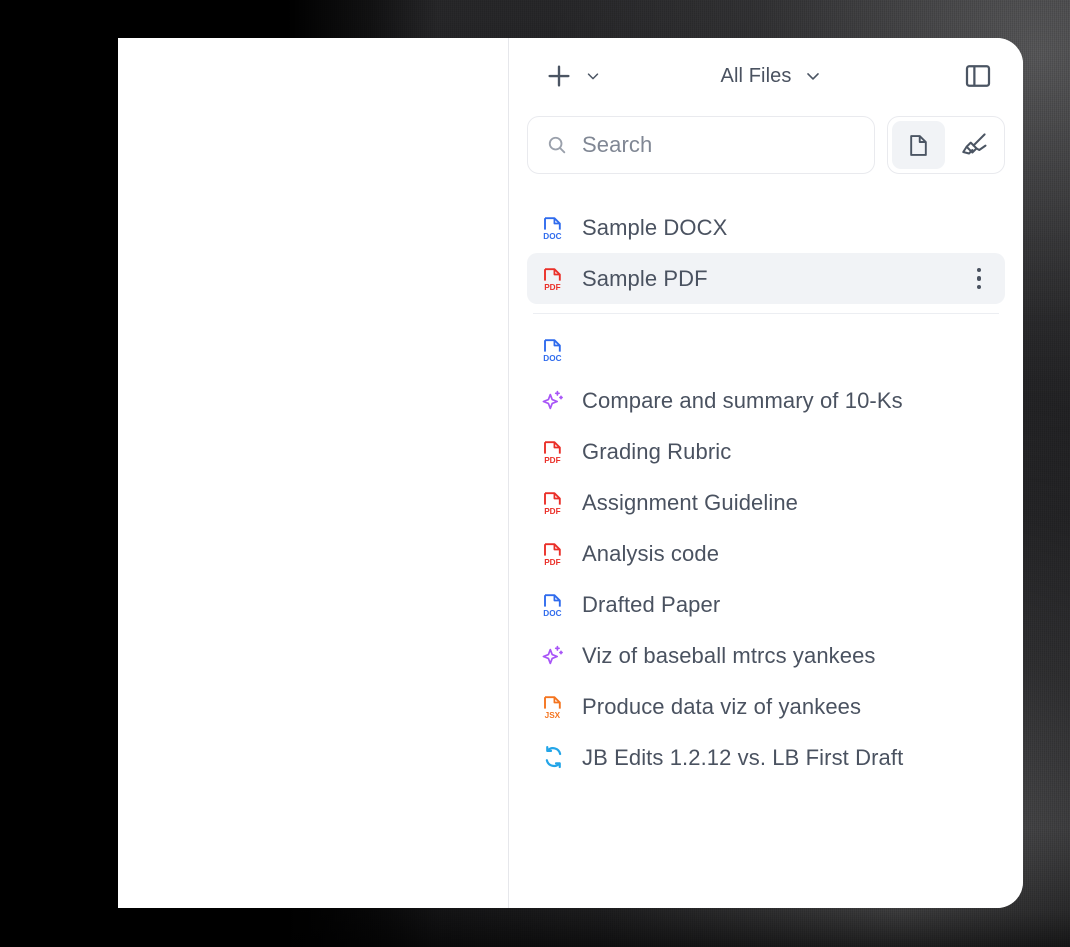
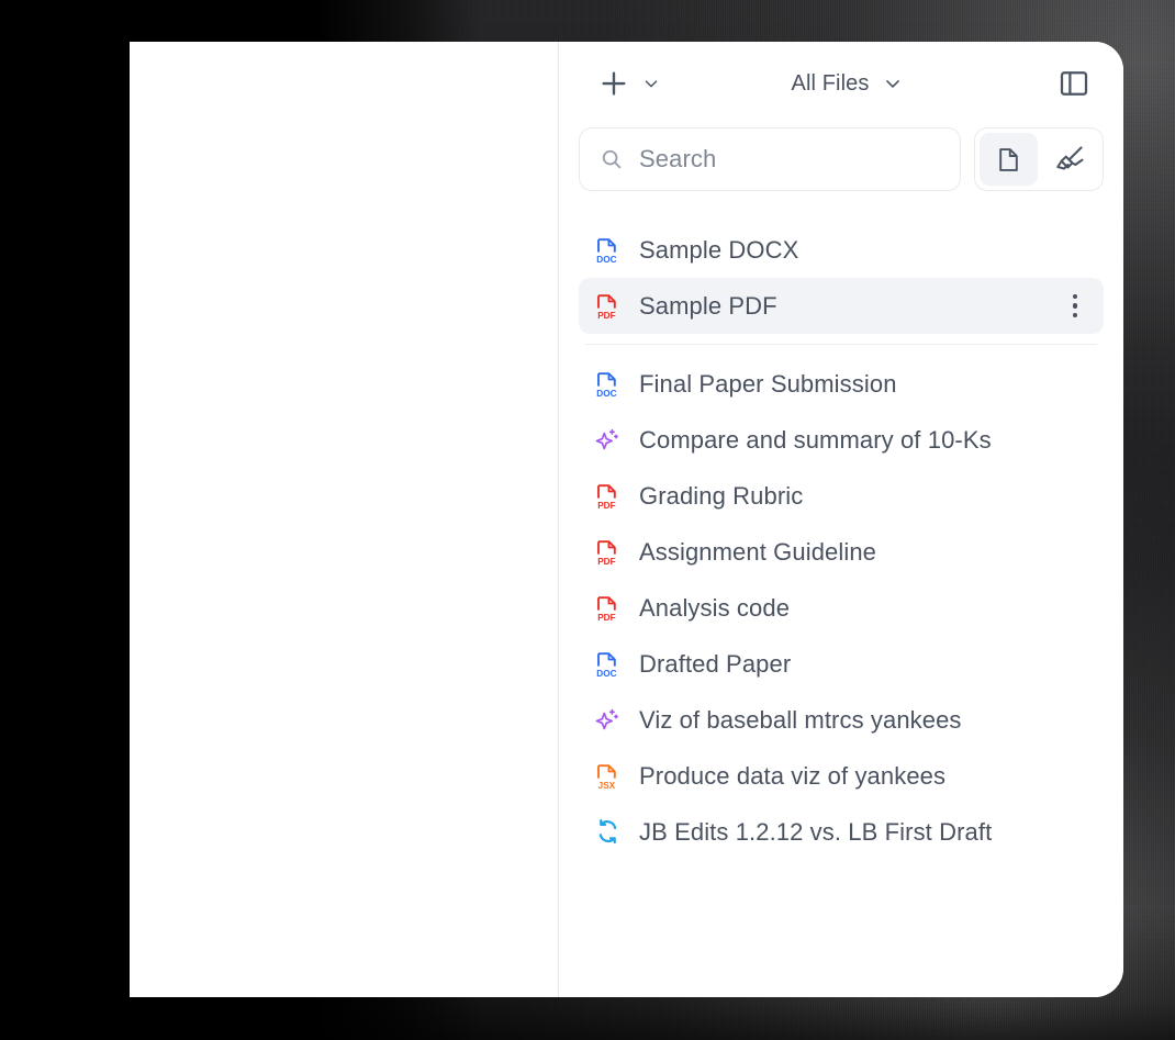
  All Files
  Search
  DOC
  Sample DOCX
  PDF
  Sample PDF
  DOC
+ Final Paper Submission
  Compare and summary of 10-Ks
  PDF
  Grading Rubric
  PDF
  Assignment Guideline
  PDF
  Analysis code
  DOC
  Drafted Paper
  Viz of baseball mtrcs yankees
  JSX
  Produce data viz of yankees
  JB Edits 1.2.12 vs. LB First Draft
